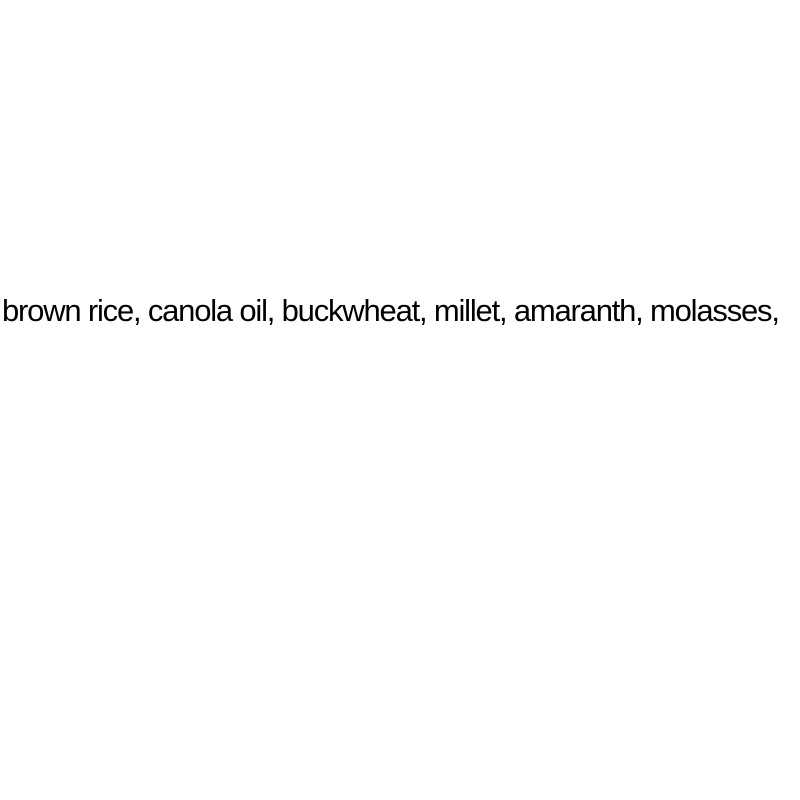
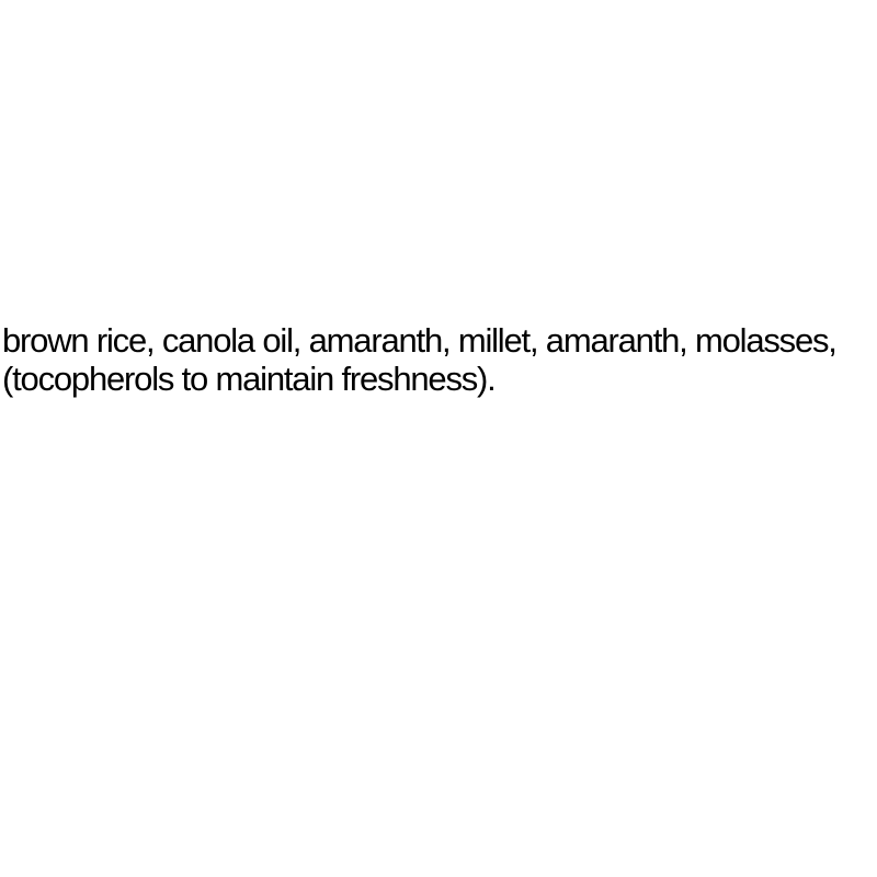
- brown rice, canola oil, buckwheat, millet, amaranth, molasses,
+ brown rice, canola oil, amaranth, millet, amaranth, molasses,
+ (tocopherols to maintain freshness).
